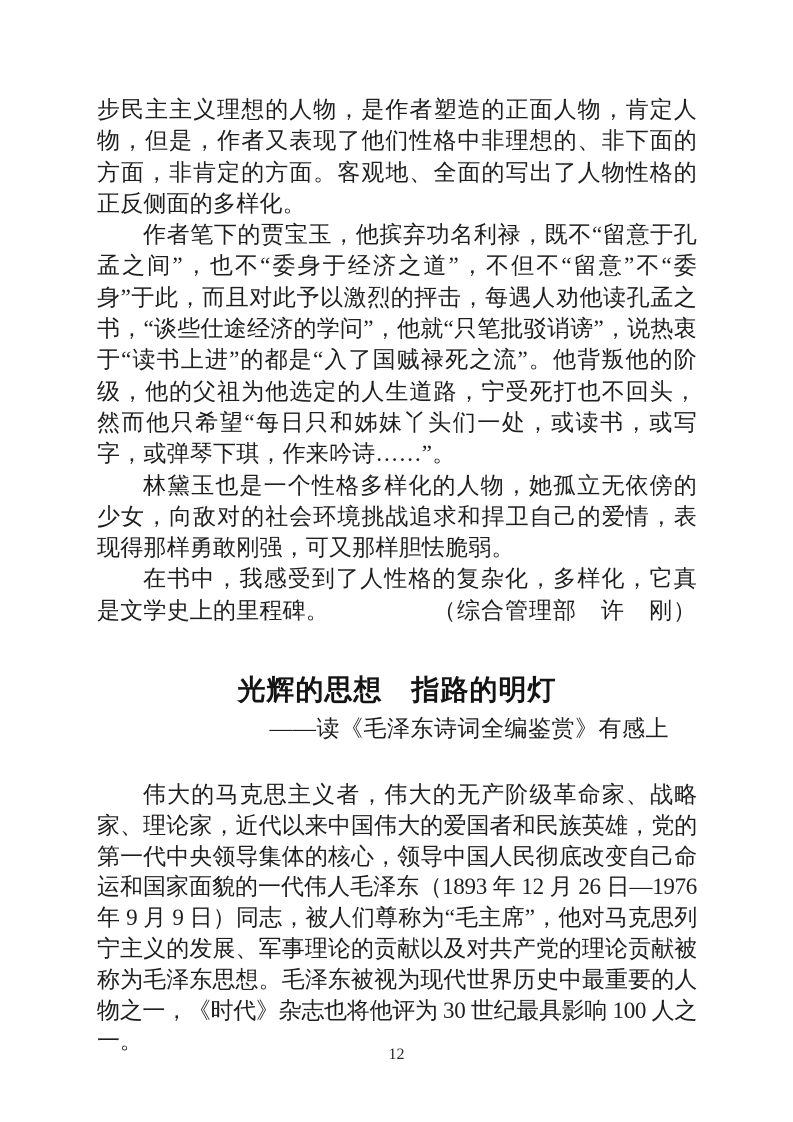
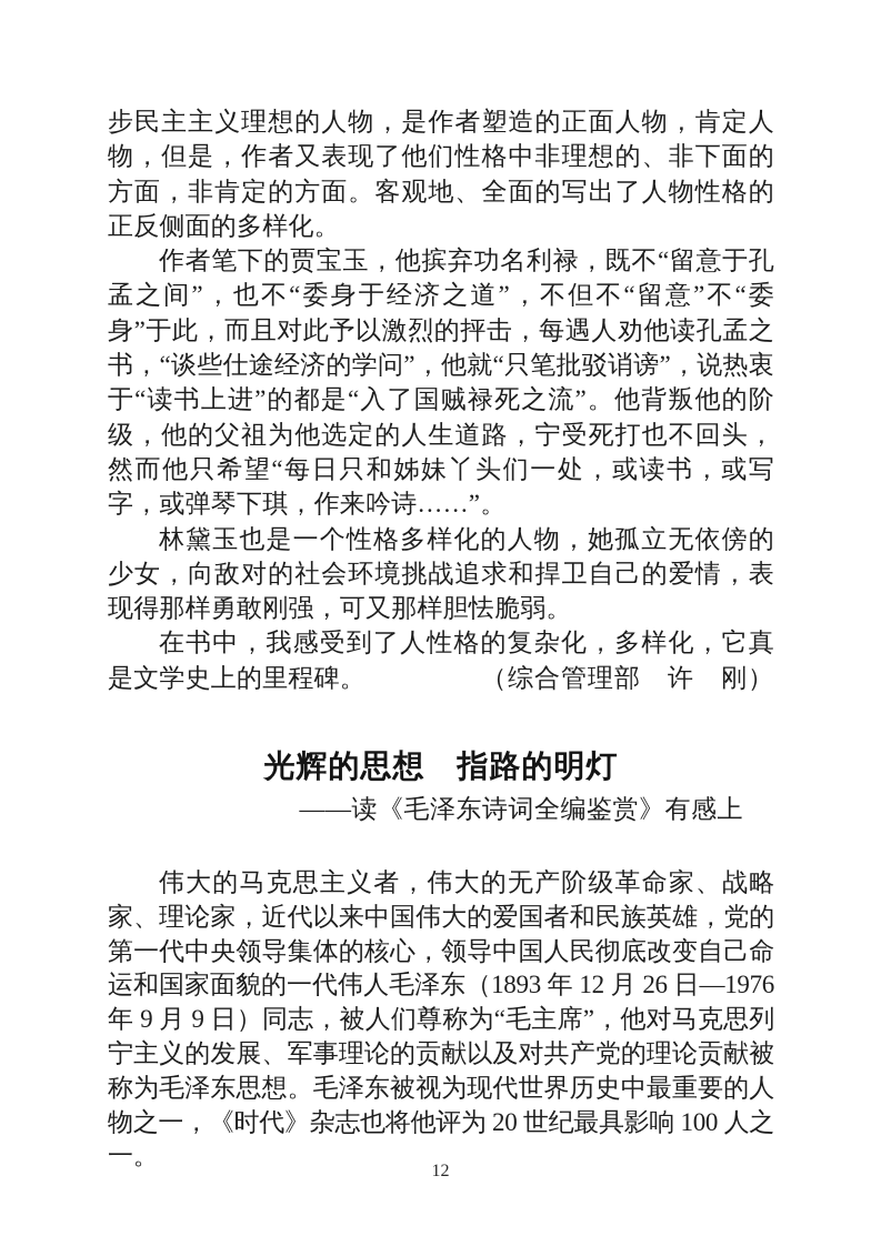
  步民主主义理想的人物，是作者塑造的正面人物，肯定人物，但是，作者又表现了他们性格中非理想的、非下面的方面，非肯定的方面。客观地、全面的写出了人物性格的正反侧面的多样化。
  作者笔下的贾宝玉，他摈弃功名利禄，既不“留意于孔孟之间”，也不“委身于经济之道”，不但不“留意”不“委身”于此，而且对此予以激烈的抨击，每遇人劝他读孔孟之书，“谈些仕途经济的学问”，他就“只笔批驳诮谤”，说热衷于“读书上进”的都是“入了国贼禄死之流”。他背叛他的阶级，他的父祖为他选定的人生道路，宁受死打也不回头，然而他只希望“每日只和姊妹丫头们一处，或读书，或写字，或弹琴下琪，作来吟诗……”。
  林黛玉也是一个性格多样化的人物，她孤立无依傍的少女，向敌对的社会环境挑战追求和捍卫自己的爱情，表现得那样勇敢刚强，可又那样胆怯脆弱。
  在书中，我感受到了人性格的复杂化，多样化，它真是文学史上的里程碑。
  （综合管理部 许 刚）
  光辉的思想 指路的明灯
  ——读《毛泽东诗词全编鉴赏》有感上
- 伟大的马克思主义者，伟大的无产阶级革命家、战略家、理论家，近代以来中国伟大的爱国者和民族英雄，党的第一代中央领导集体的核心，领导中国人民彻底改变自己命运和国家面貌的一代伟人毛泽东（1893 年 12 月 26 日—1976 年 9 月 9 日）同志，被人们尊称为“毛主席”，他对马克思列宁主义的发展、军事理论的贡献以及对共产党的理论贡献被称为毛泽东思想。毛泽东被视为现代世界历史中最重要的人物之一，《时代》杂志也将他评为 30 世纪最具影响 100 人之一。
+ 伟大的马克思主义者，伟大的无产阶级革命家、战略家、理论家，近代以来中国伟大的爱国者和民族英雄，党的第一代中央领导集体的核心，领导中国人民彻底改变自己命运和国家面貌的一代伟人毛泽东（1893 年 12 月 26 日—1976 年 9 月 9 日）同志，被人们尊称为“毛主席”，他对马克思列宁主义的发展、军事理论的贡献以及对共产党的理论贡献被称为毛泽东思想。毛泽东被视为现代世界历史中最重要的人物之一，《时代》杂志也将他评为 20 世纪最具影响 100 人之一。
  12
